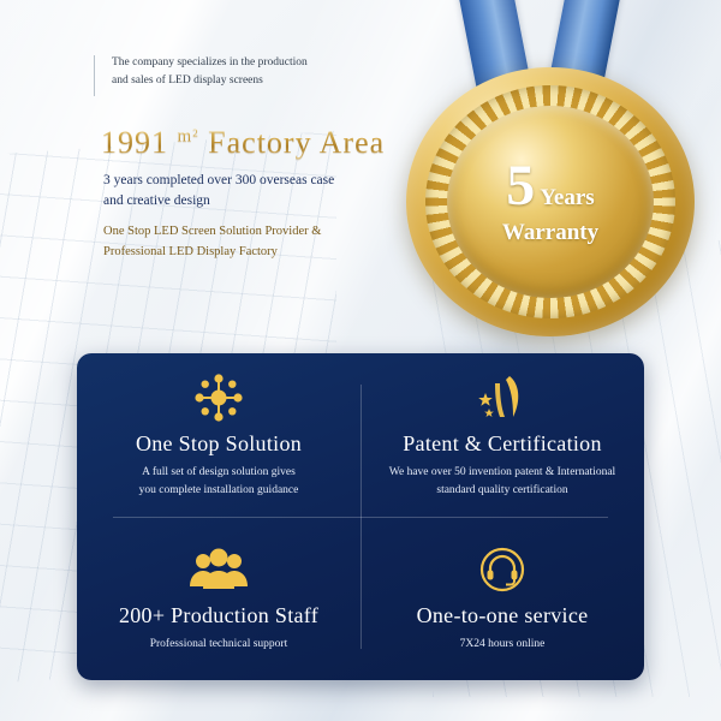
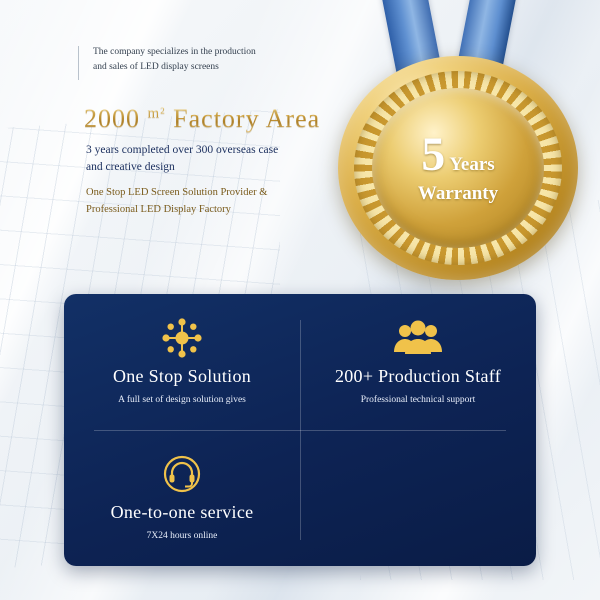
  The company specializes in the production
  and sales of LED display screens
- 1991 m² Factory Area
+ 2000 m² Factory Area
  3 years completed over 300 overseas case
  and creative design
  One Stop LED Screen Solution Provider &
  Professional LED Display Factory
  5
  Years
  Warranty
  One Stop Solution
  A full set of design solution gives
- you complete installation guidance
- Patent & Certification
- We have over 50 invention patent & International
- standard quality certification
  200+ Production Staff
  Professional technical support
  One-to-one service
  7X24 hours online
